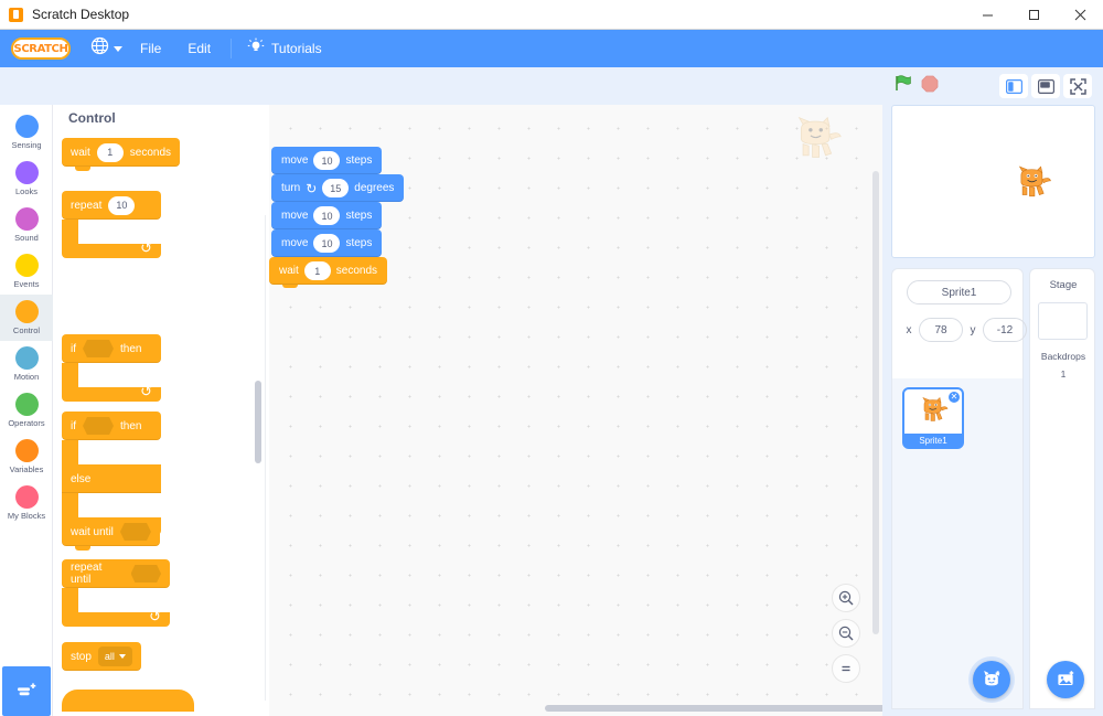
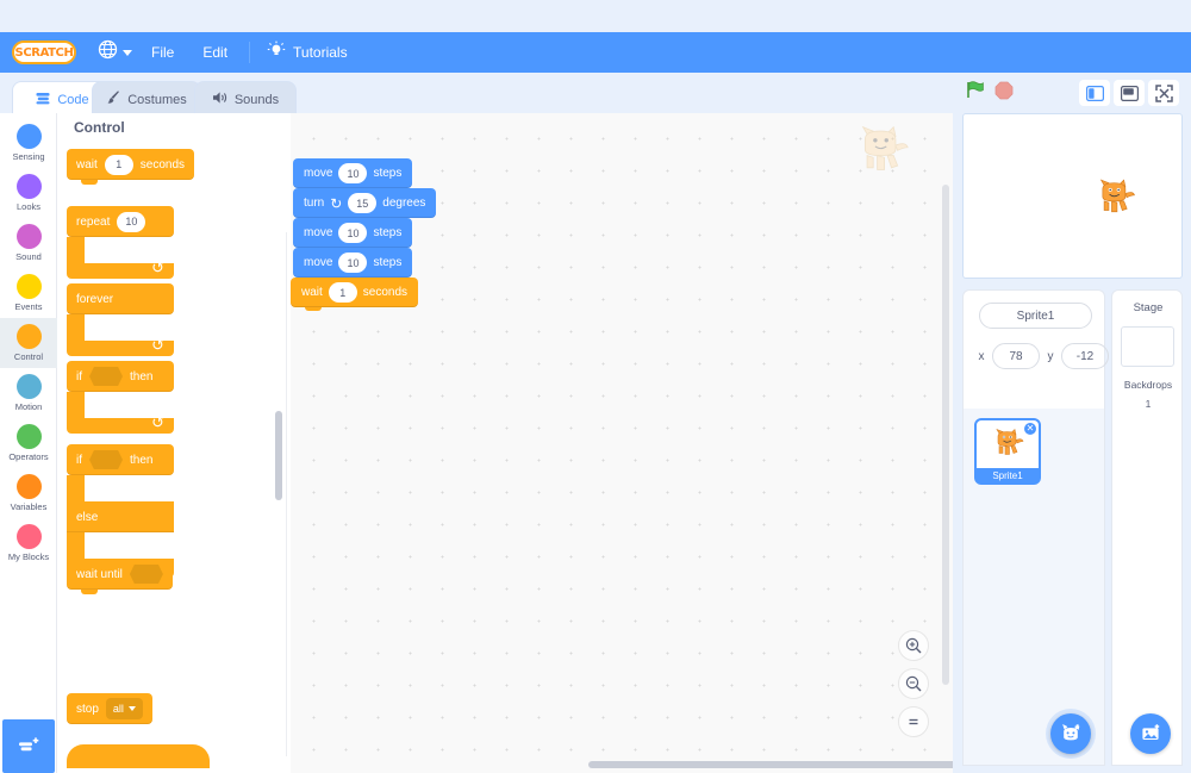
- Scratch Desktop
  SCRATCH
  File
  Edit
  Tutorials
+ Code
+ Costumes
+ Sounds
  Sensing
  Looks
  Sound
  Events
  Control
  Motion
  Operators
  Variables
  My Blocks
  Control
  wait
  1
  seconds
  repeat
  10
+ forever
  if
  then
  if
  then
  else
  wait until
- repeat until
  stop
  all
  move
  10
  steps
  turn
  ↻
  15
  degrees
  move
  10
  steps
  move
  10
  steps
  wait
  1
  seconds
  Sprite1
  x
  78
  y
  -12
  ✕
  Sprite1
  Stage
  Backdrops
  1
